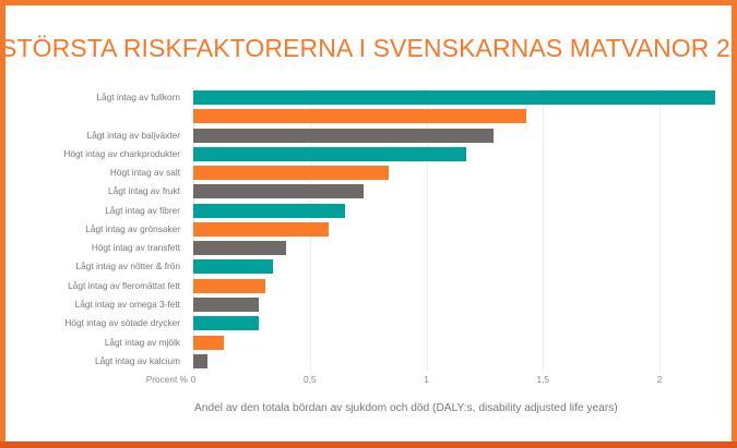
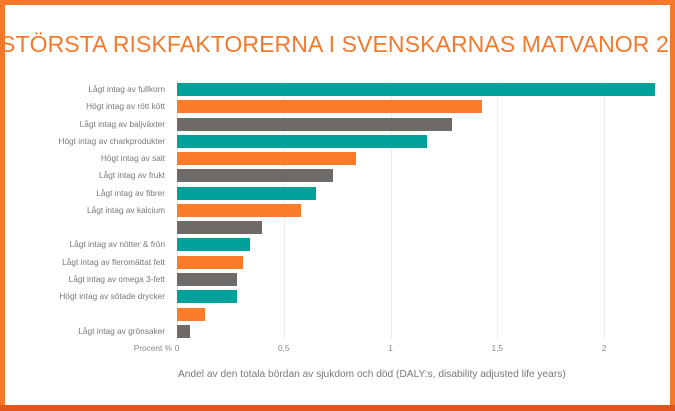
  STÖRSTA RISKFAKTORERNA I SVENSKARNAS MATVANOR 2
  Lågt intag av fullkorn
+ Högt intag av rött kött
  Lågt intag av baljväxter
  Högt intag av charkprodukter
  Högt intag av salt
  Lågt intag av frukt
  Lågt intag av fibrer
- Lågt intag av grönsaker
+ Lågt intag av kalcium
- Högt intag av transfett
  Lågt intag av nötter & frön
  Lågt intag av fleromättat fett
  Lågt intag av omega 3-fett
  Högt intag av sötade drycker
- Lågt intag av mjölk
- Lågt intag av kalcium
+ Lågt intag av grönsaker
  Procent %
  0
  0,5
  1
  1,5
  2
  Andel av den totala bördan av sjukdom och död (DALY:s, disability adjusted life years)
